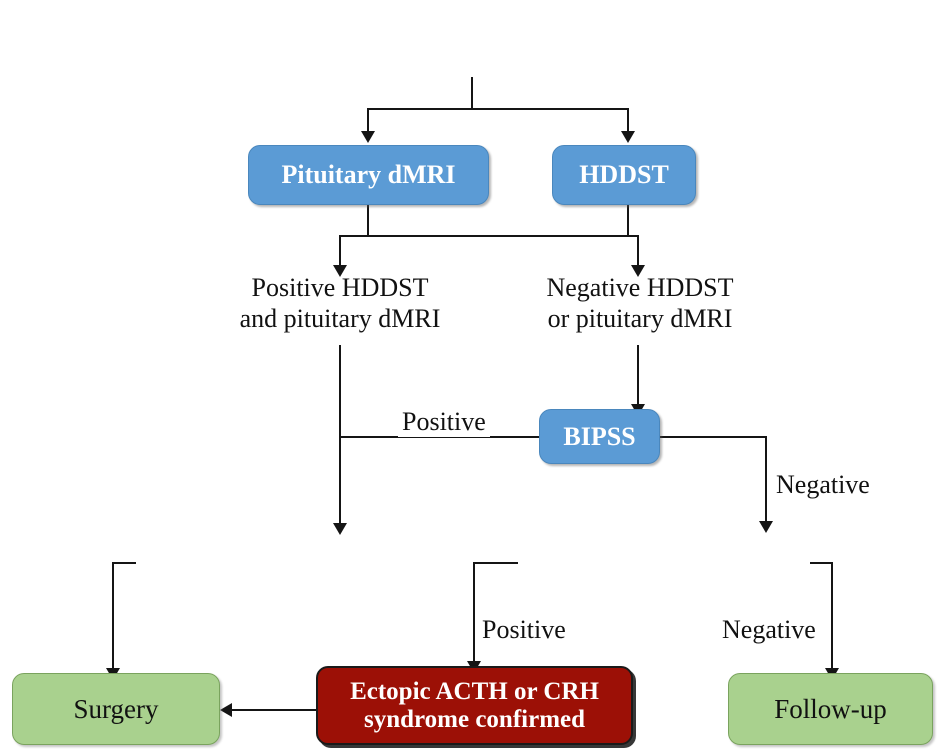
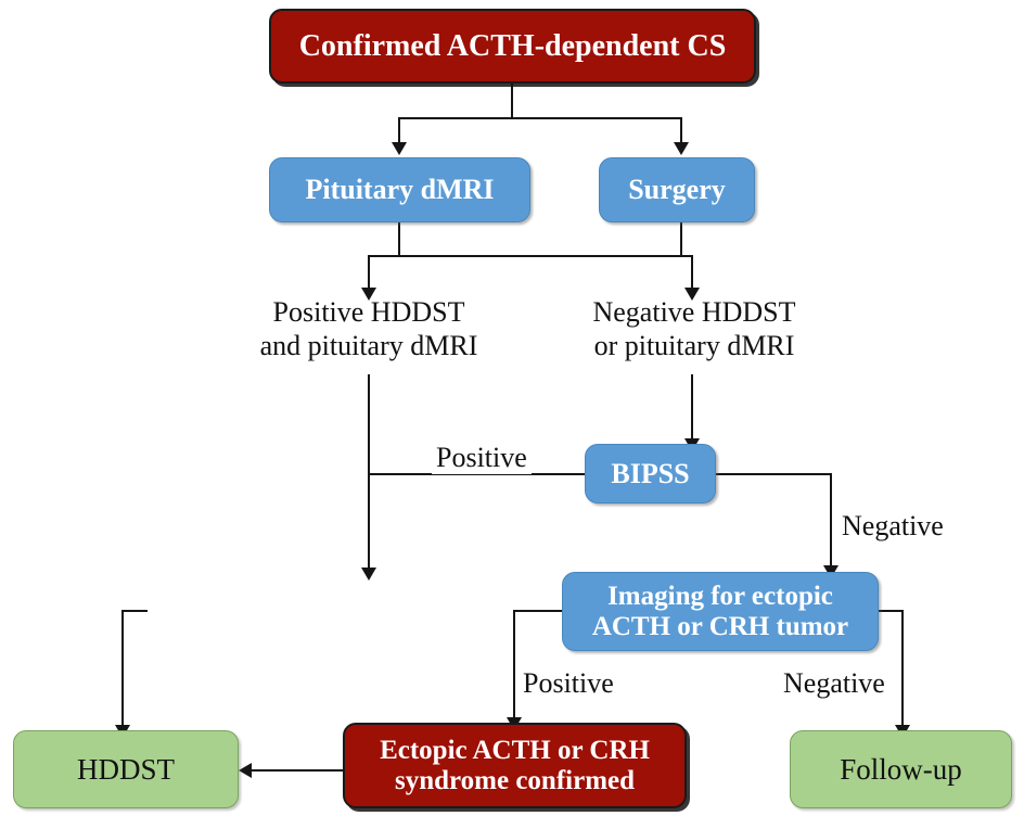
+ Confirmed ACTH-dependent CS
  Pituitary dMRI
- HDDST
+ Surgery
  Positive HDDST
  and pituitary dMRI
  Negative HDDST
  or pituitary dMRI
  BIPSS
+ Imaging for ectopic
+ ACTH or CRH tumor
- Surgery
+ HDDST
  Ectopic ACTH or CRH
  syndrome confirmed
  Follow-up
  Positive
  Negative
  Positive
  Negative
